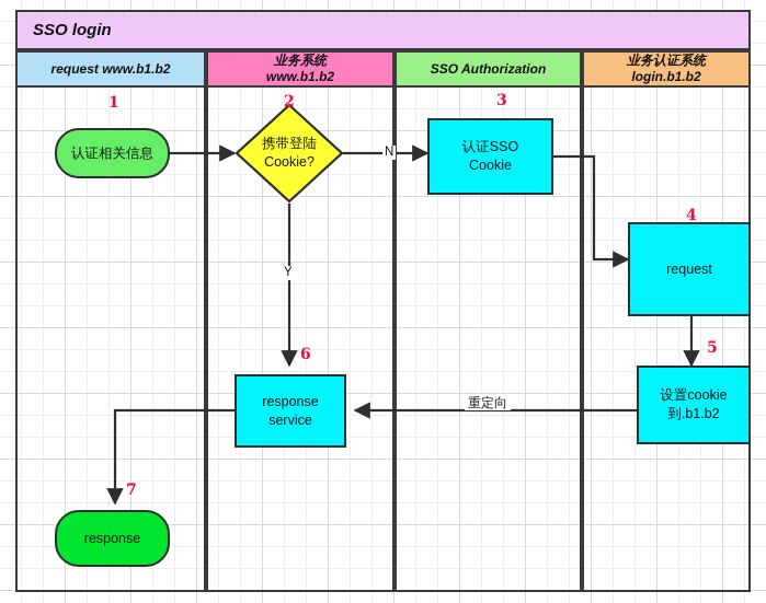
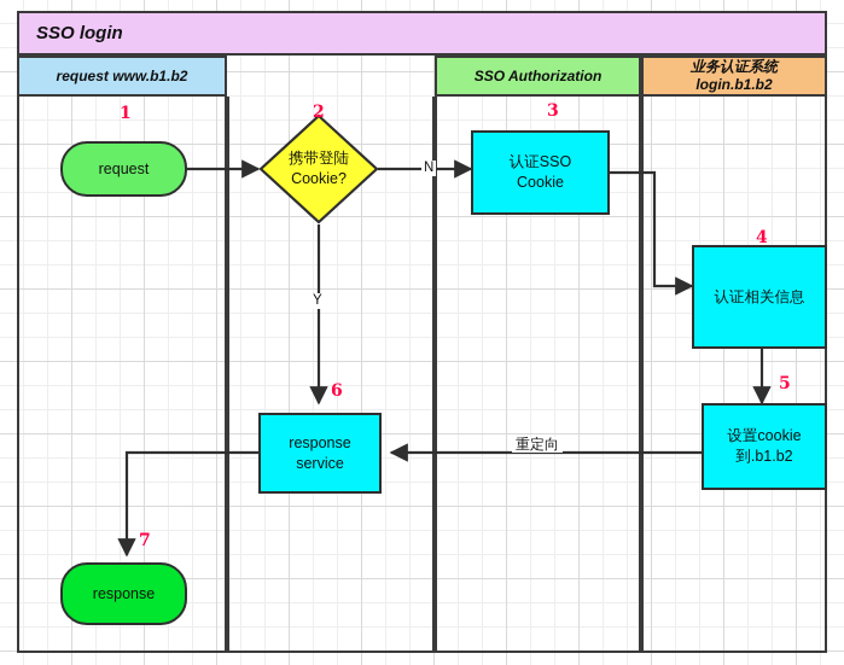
  SSO login
  request www.b1.b2
- 业务系统
- www.b1.b2
  SSO Authorization
  业务认证系统
  login.b1.b2
- 认证相关信息
+ request
  1
  携带登陆
  Cookie?
  2
  认证SSO
  Cookie
  3
- request
+ 认证相关信息
  4
  设置cookie
  到.b1.b2
  5
  response
  service
  6
  response
  7
  N
  Y
  重定向
